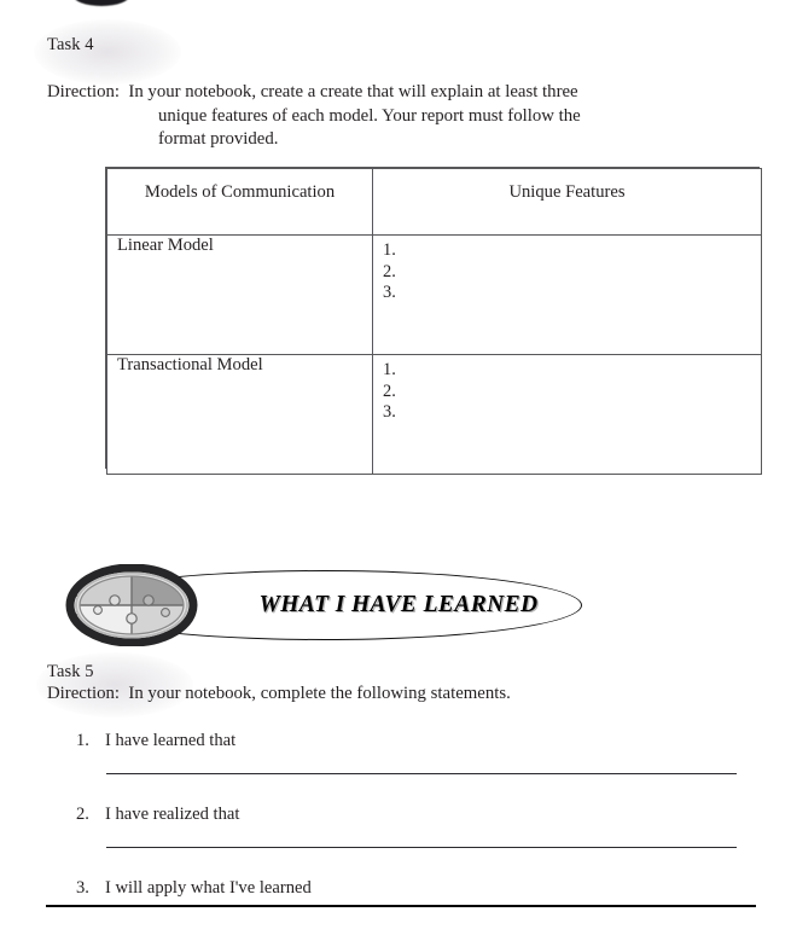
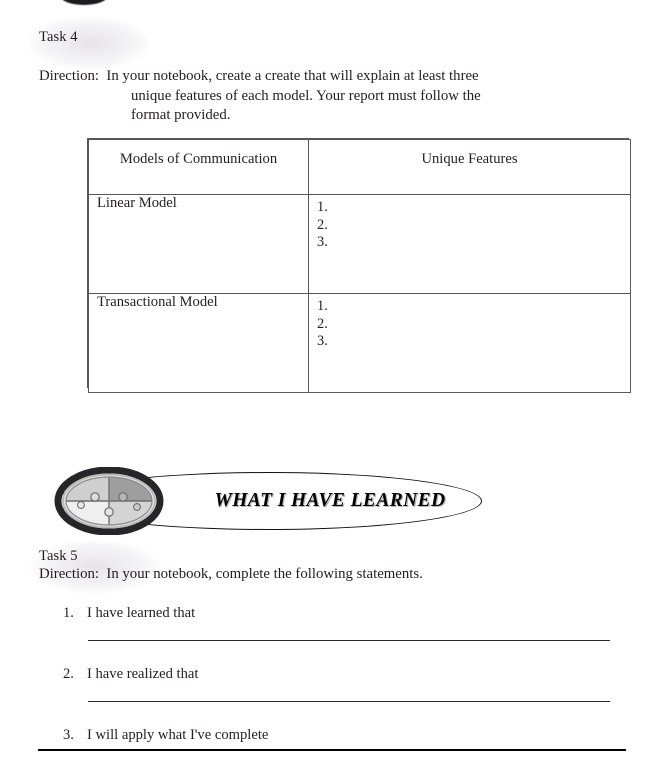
  Task 4
  Direction: In your notebook, create a create that will explain at least three
  unique features of each model. Your report must follow the
  format provided.
  Models of Communication	Unique Features
  Linear Model	1. 2. 3.
  Transactional Model	1. 2. 3.
  WHAT I HAVE LEARNED
  Task 5
  Direction: In your notebook, complete the following statements.
  1. I have learned that
  2. I have realized that
- 3. I will apply what I've learned
+ 3. I will apply what I've complete
